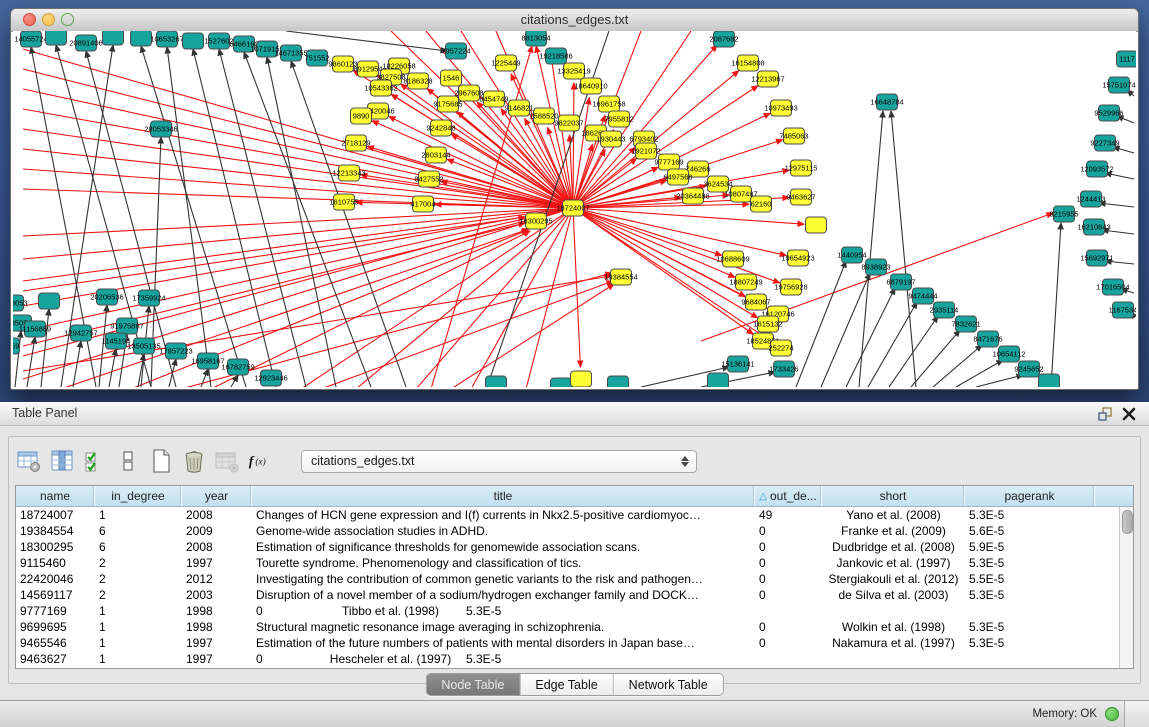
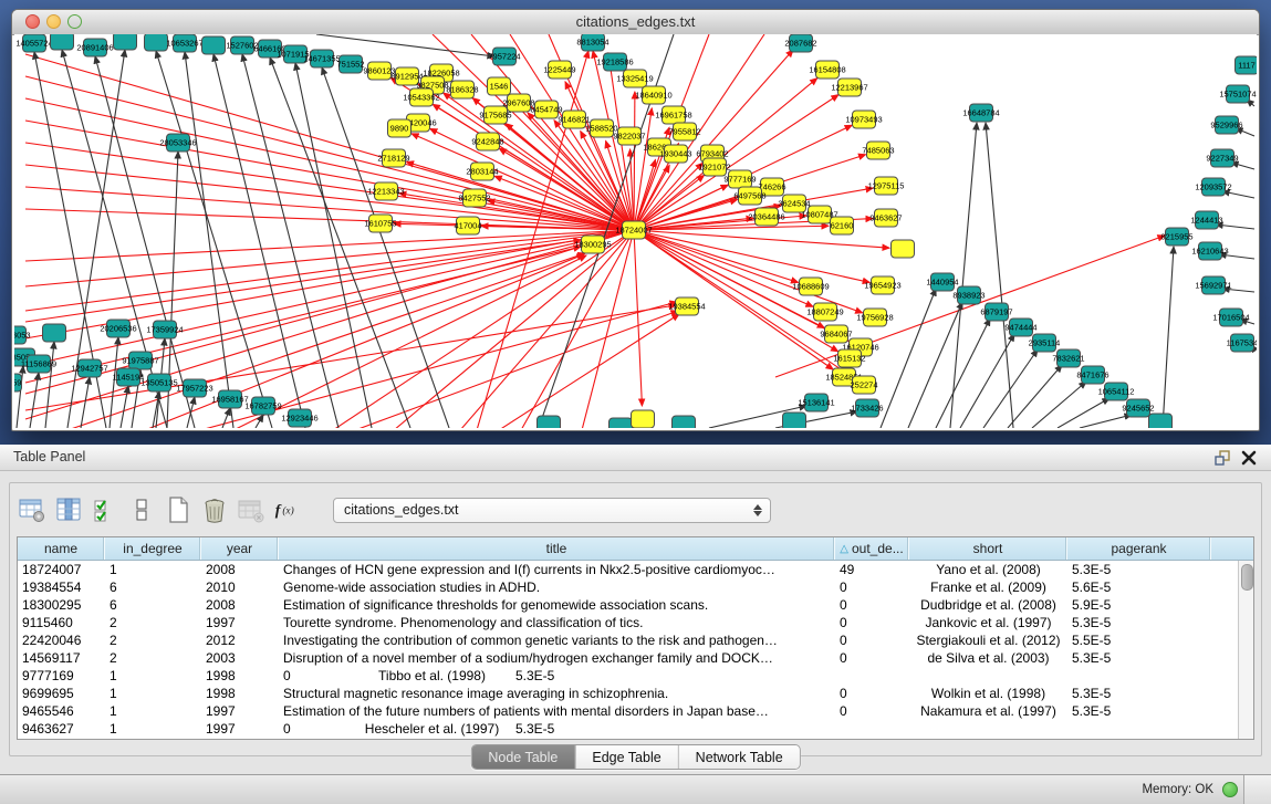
  citations_edges.txt
  1405572
  20891406
  10653267
  1527602
  646616
  1071915
  14671355
  751552
  7957224
  8813054
  19218586
  2087682
  16648784
  28053346
  1117
  15751074
  9529966
  9227349
  12093572
  1244413
  8215955
  16210643
  15692971
  17016504
  1167534
  1440954
  8938923
  6879197
  9474444
  2935114
  7832621
  8471676
  10654112
  9245652
  15136141
  1733426
  20206536
  17359924
  91975887
  12942757
  1145194
  13505135
  17957223
  16958167
  16782759
  12923446
  11156869
  18724007
  18300295
  19384554
  9860123
  8912954
  18226058
  9827508
  8186328
  10543362
  1546
  1225449
  2967608
  9175685
  8454749
  9146821
  9242848
  9890
  2718129
  2803144
  12213343
  8427552
  1610755
  417004
  13325419
  18640910
  16961758
  1588520
  9822037
  18626
  7955812
  1930443
  6793402
  1921072
  9777169
  746266
  6497568
  20364486
  3624534
  10807487
  62160
  9463627
  16154808
  12213967
  10973493
  7485063
  12975115
  10688609
  18807249
  9684067
  16120746
  1615132
  185248
  252274
  19654923
  19756928
  Table Panel
  f
  (x)
  citations_edges.txt
  name
  in_degree
  year
  title
  △
  out_de...
  short
  pagerank
  18724007
  1
  2008
  Changes of HCN gene expression and I(f) currents in Nkx2.5-positive cardiomyoc…
  49
  Yano et al. (2008)
  5.3E-5
  19384554
  6
- 2009
+ 2010
  Genome-wide association studies in ADHD.
  0
  Franke et al. (2009)
  5.6E-5
  18300295
  6
  2008
  Estimation of significance thresholds for genomewide association scans.
  0
  Dudbridge et al. (2008)
  5.9E-5
  9115460
  2
  1997
  Tourette syndrome. Phenomenology and classification of tics.
  0
  Jankovic et al. (1997)
  5.3E-5
  22420046
  2
  2012
  Investigating the contribution of common genetic variants to the risk and pathogen…
  0
  Stergiakouli et al. (2012)
  5.5E-5
  14569117
  2
  2003
  Disruption of a novel member of a sodium/hydrogen exchanger family and DOCK…
  0
  de Silva et al. (2003)
  5.3E-5
  9777169
  1
  1998
  0
  Tibbo et al. (1998)
  5.3E-5
  9699695
  1
  1998
  Structural magnetic resonance image averaging in schizophrenia.
  0
  Wolkin et al. (1998)
  5.3E-5
  9465546
  1
  1997
  Estimation of the future numbers of patients with mental disorders in Japan base…
  0
  Nakamura et al. (1997)
  5.3E-5
  9463627
  1
  1997
  0
  Hescheler et al. (1997)
  5.3E-5
  Node Table
  Edge Table
  Network Table
  Memory: OK
